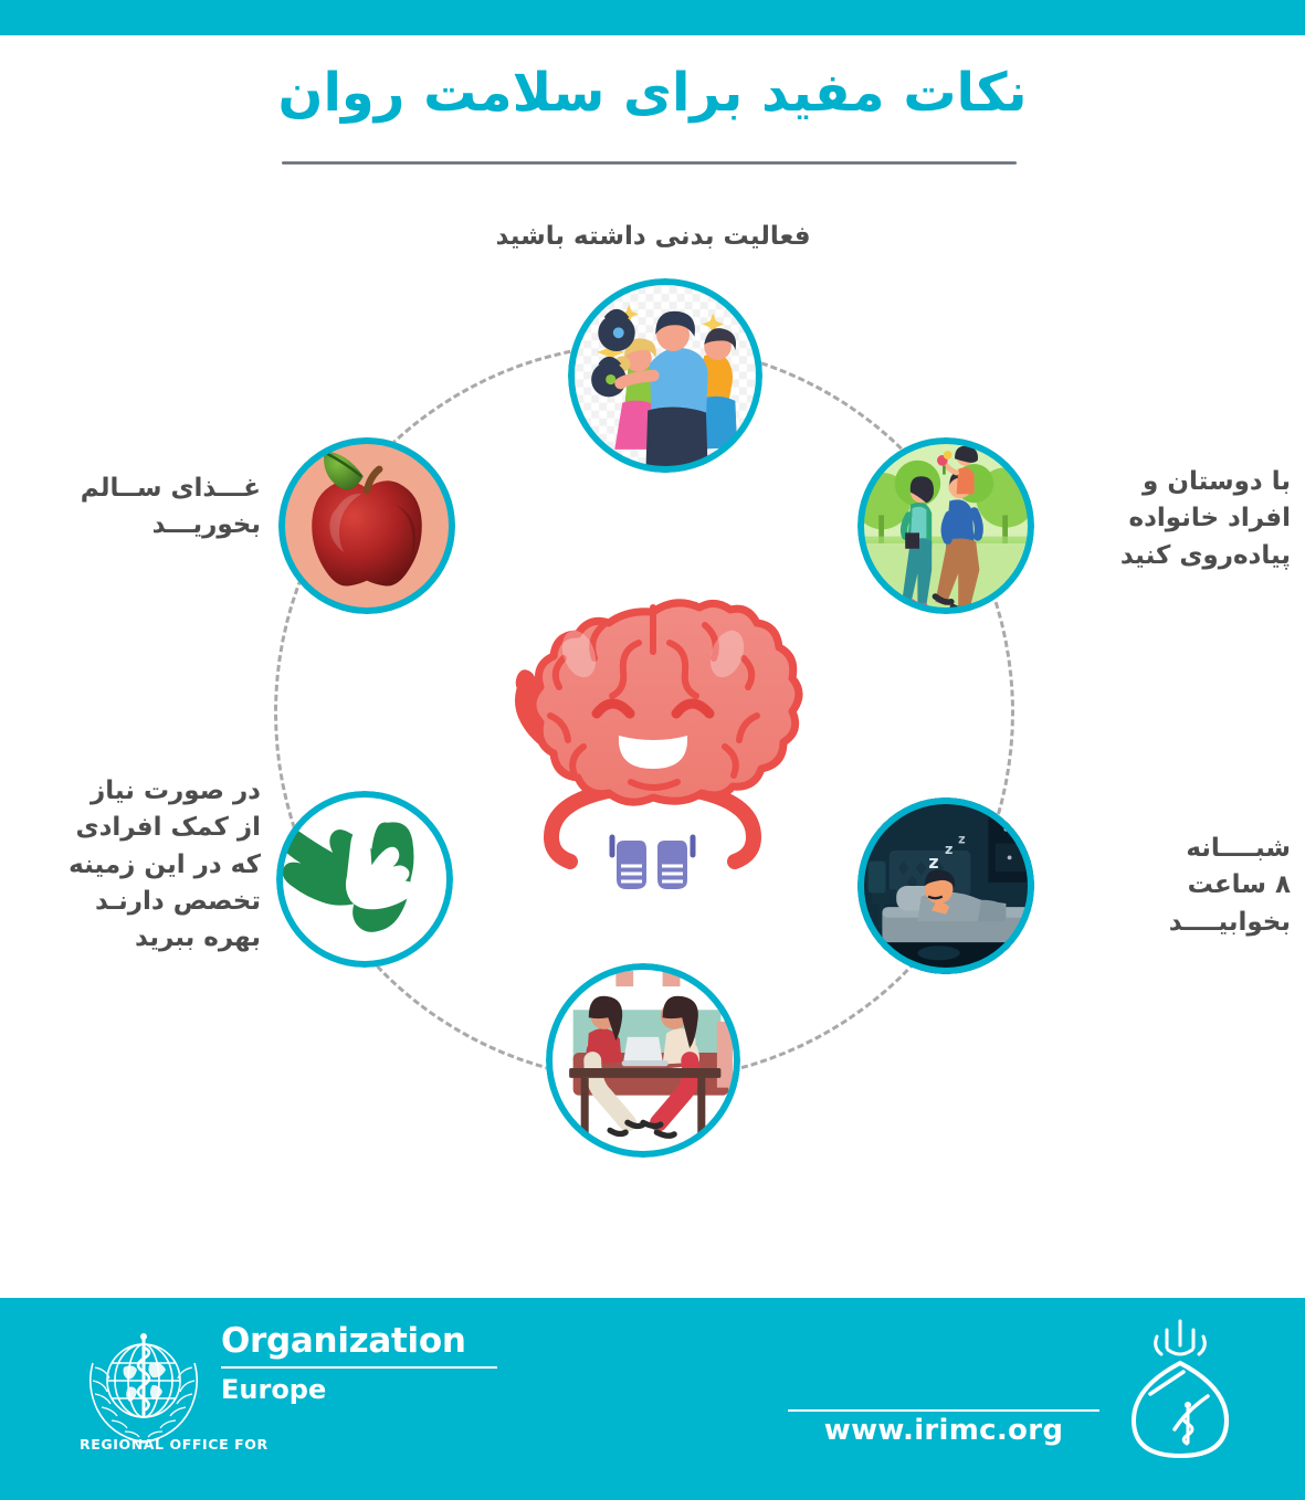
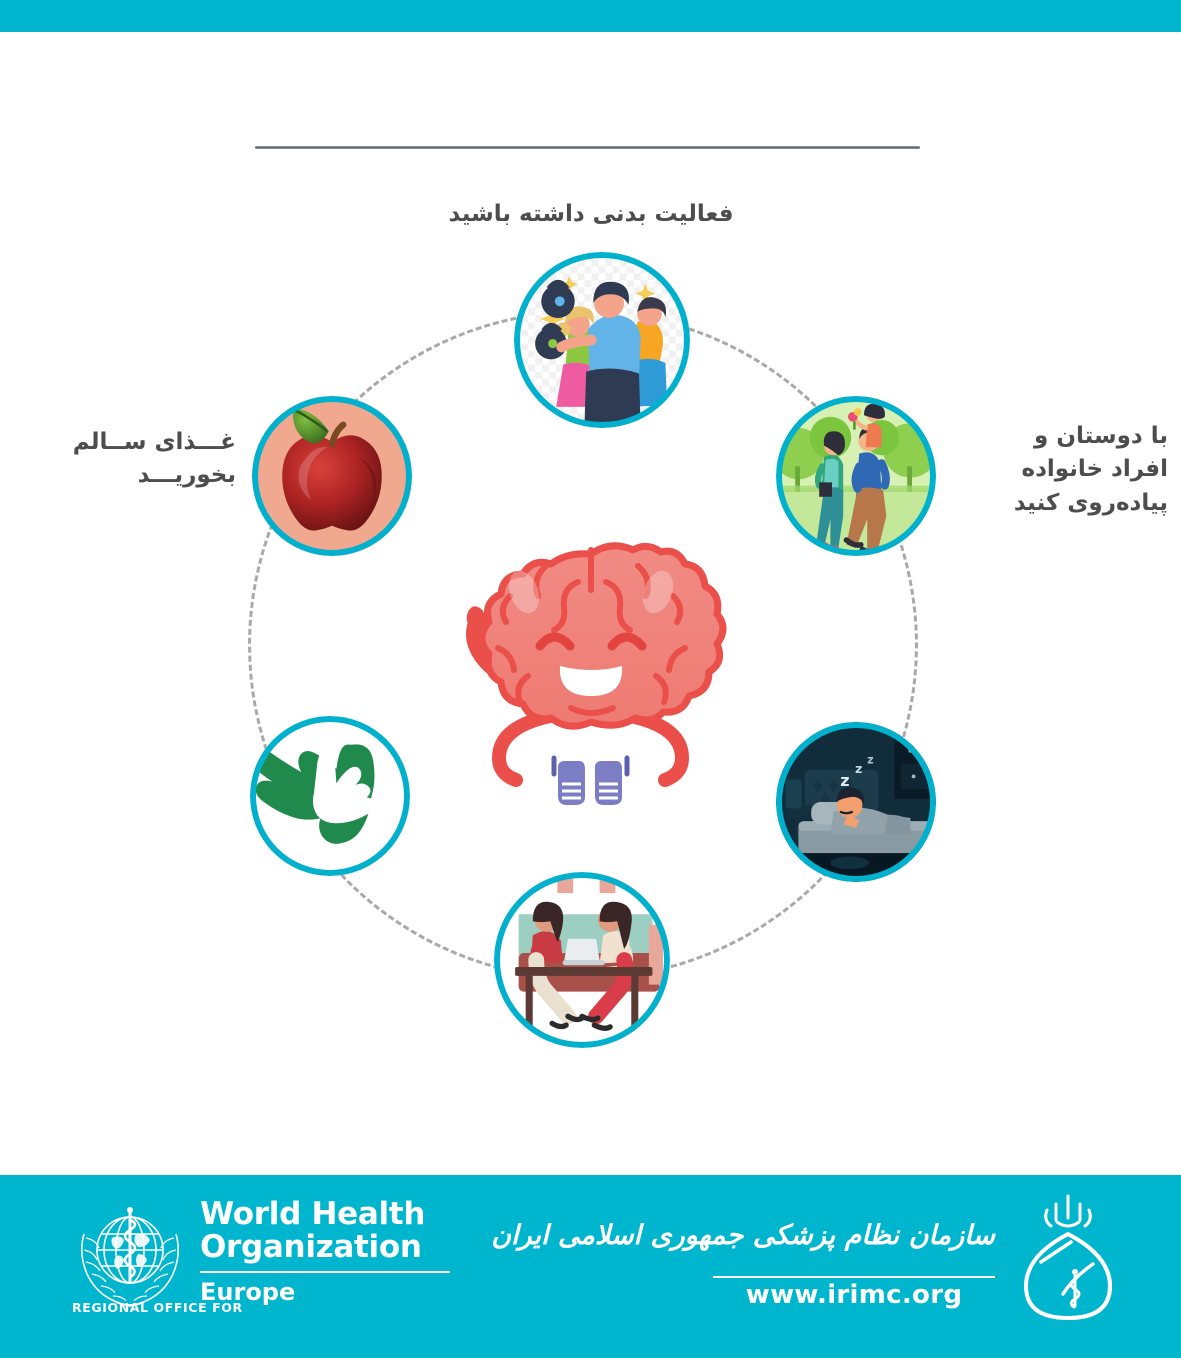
- نکات مفید برای سلامت روان
  فعالیت بدنی داشته باشید
  با دوستان و
  افراد خانواده
  پیادهروی کنید
  z
  z
  z
- شبــــانه
- ۸ ساعت
- بخوابیــــد
- در صورت نیاز
- از کمک افرادی
- که در این زمینه
- تخصص دارنـد
- بهره ببرید
  غـــذای ســالم
  بخوریـــد
+ World Health
  Organization
  Europe
  REGIONAL OFFICE FOR
+ سازمان نظام پزشکی جمهوری اسلامی ایران
  www.irimc.org
